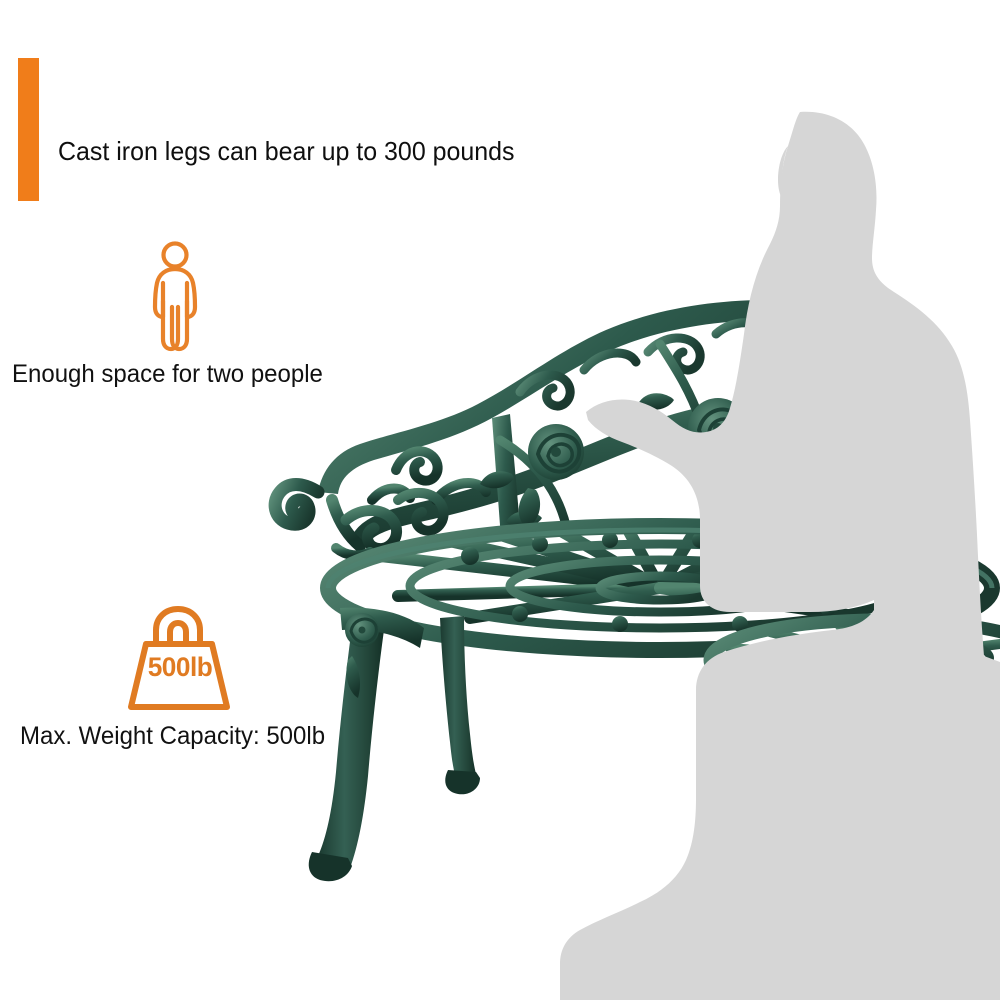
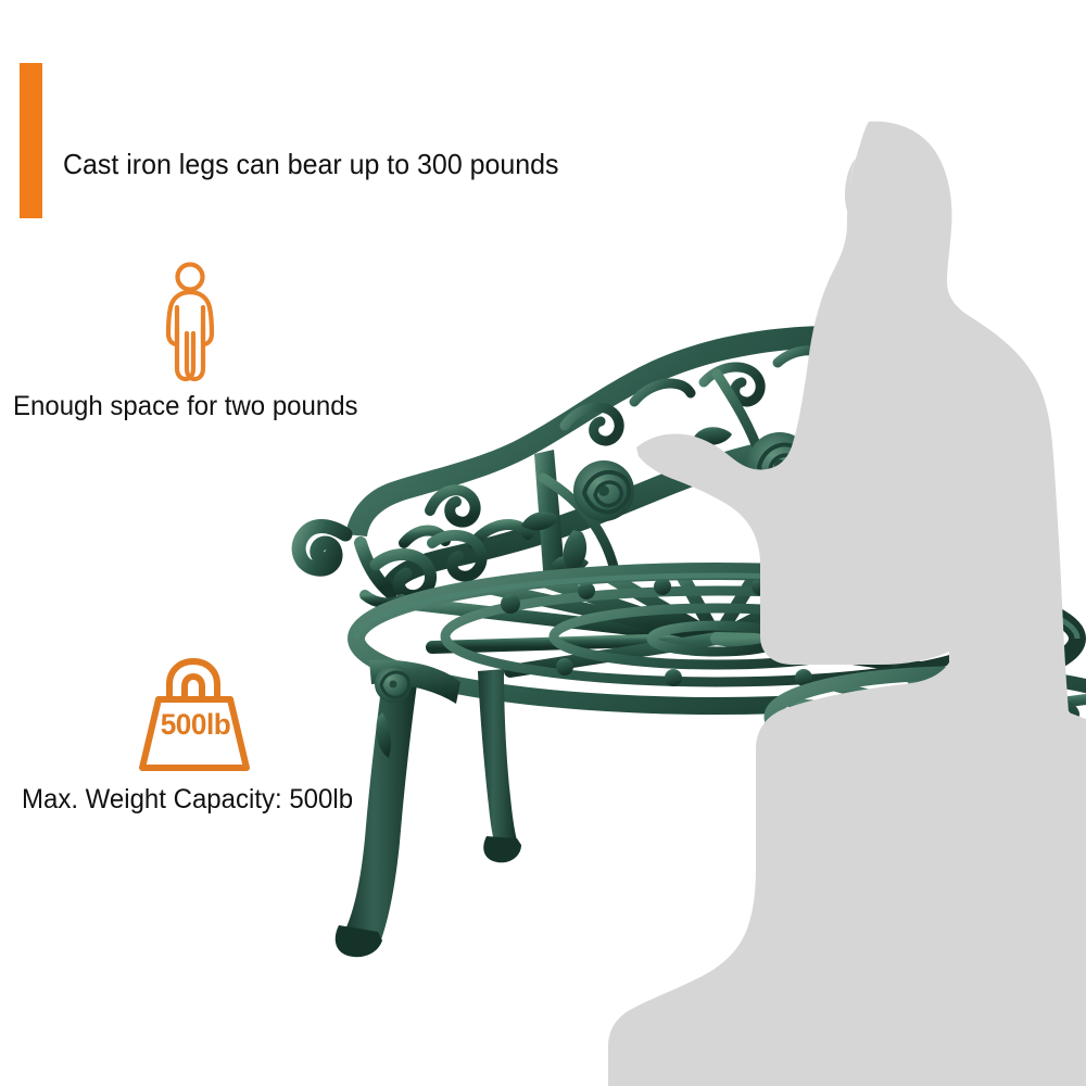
  Cast iron legs can bear up to 300 pounds
- Enough space for two people
+ Enough space for two pounds
  500lb
  Max. Weight Capacity: 500lb
